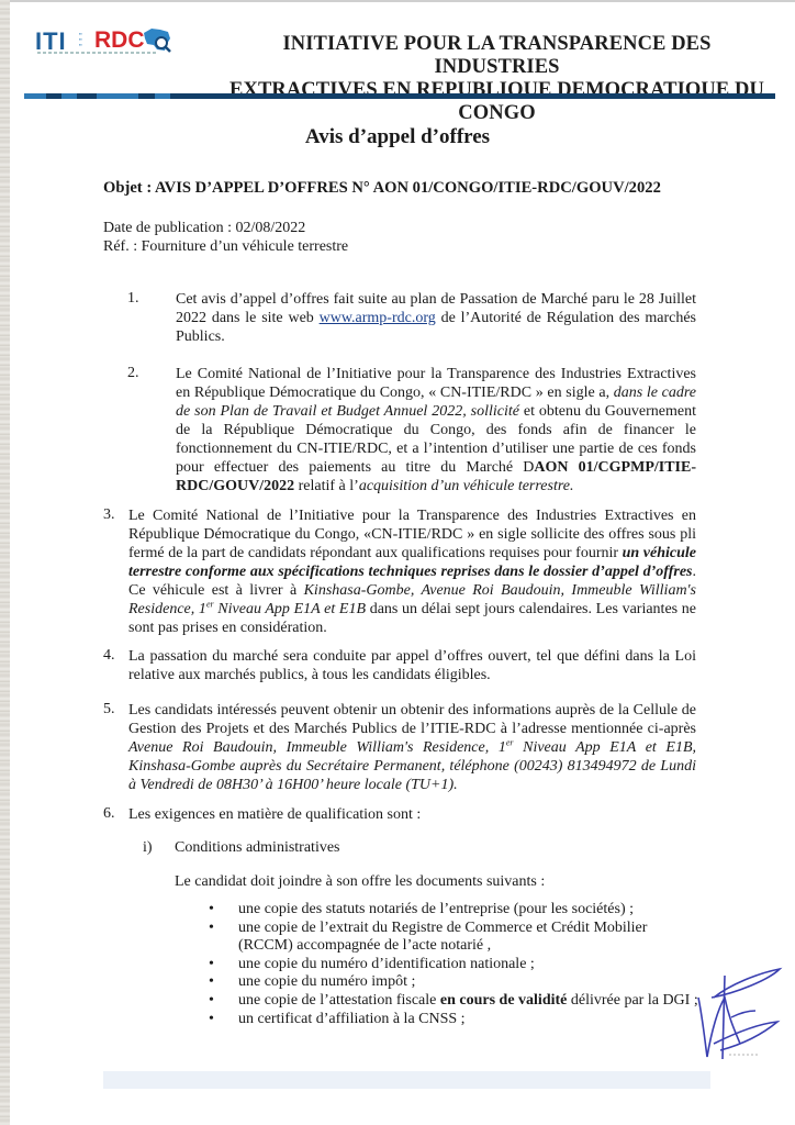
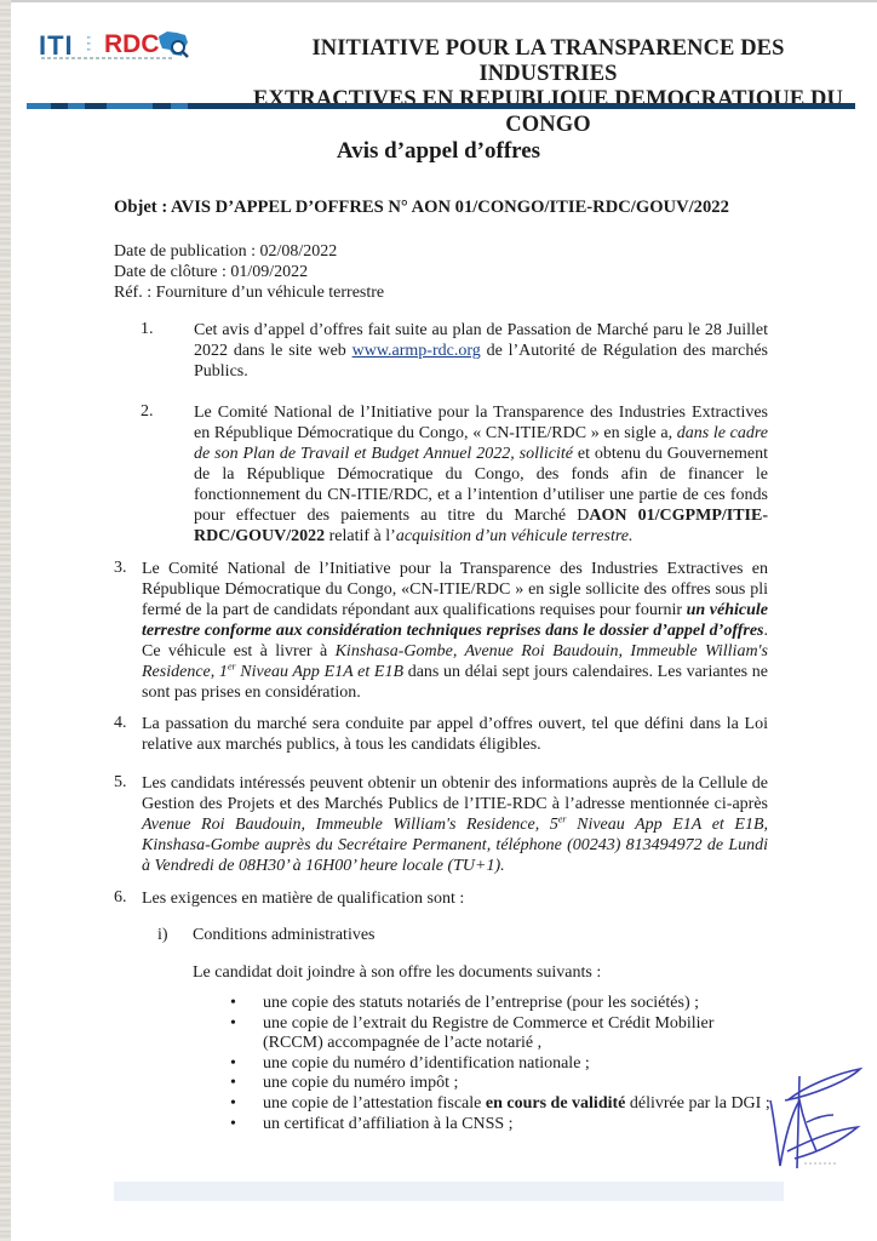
  ITI
  RDC
  INITIATIVE POUR LA TRANSPARENCE DES INDUSTRIES
  EXTRACTIVES EN REPUBLIQUE DEMOCRATIQUE DU CONGO
  Avis d’appel d’offres
  Objet : AVIS D’APPEL D’OFFRES N° AON 01/CONGO/ITIE-RDC/GOUV/2022
  Date de publication : 02/08/2022
+ Date de clôture : 01/09/2022
  Réf. : Fourniture d’un véhicule terrestre
  1.
  Cet avis d’appel d’offres fait suite au plan de Passation de Marché paru le 28 Juillet 2022 dans le site web www.armp-rdc.org de l’Autorité de Régulation des marchés Publics.
  2.
  Le Comité National de l’Initiative pour la Transparence des Industries Extractives en République Démocratique du Congo, « CN-ITIE/RDC » en sigle a, dans le cadre de son Plan de Travail et Budget Annuel 2022, sollicité et obtenu du Gouvernement de la République Démocratique du Congo, des fonds afin de financer le fonctionnement du CN-ITIE/RDC, et a l’intention d’utiliser une partie de ces fonds pour effectuer des paiements au titre du Marché DAON 01/CGPMP/ITIE-RDC/GOUV/2022 relatif à l’acquisition d’un véhicule terrestre.
  3.
- Le Comité National de l’Initiative pour la Transparence des Industries Extractives en République Démocratique du Congo, «CN-ITIE/RDC » en sigle sollicite des offres sous pli fermé de la part de candidats répondant aux qualifications requises pour fournir un véhicule terrestre conforme aux spécifications techniques reprises dans le dossier d’appel d’offres. Ce véhicule est à livrer à Kinshasa-Gombe, Avenue Roi Baudouin, Immeuble William's Residence, 1er Niveau App E1A et E1B dans un délai sept jours calendaires. Les variantes ne sont pas prises en considération.
+ Le Comité National de l’Initiative pour la Transparence des Industries Extractives en République Démocratique du Congo, «CN-ITIE/RDC » en sigle sollicite des offres sous pli fermé de la part de candidats répondant aux qualifications requises pour fournir un véhicule terrestre conforme aux considération techniques reprises dans le dossier d’appel d’offres. Ce véhicule est à livrer à Kinshasa-Gombe, Avenue Roi Baudouin, Immeuble William's Residence, 1er Niveau App E1A et E1B dans un délai sept jours calendaires. Les variantes ne sont pas prises en considération.
  4.
  La passation du marché sera conduite par appel d’offres ouvert, tel que défini dans la Loi relative aux marchés publics, à tous les candidats éligibles.
  5.
- Les candidats intéressés peuvent obtenir un obtenir des informations auprès de la Cellule de Gestion des Projets et des Marchés Publics de l’ITIE-RDC à l’adresse mentionnée ci-après Avenue Roi Baudouin, Immeuble William's Residence, 1er Niveau App E1A et E1B, Kinshasa-Gombe auprès du Secrétaire Permanent, téléphone (00243) 813494972 de Lundi à Vendredi de 08H30’ à 16H00’ heure locale (TU+1).
+ Les candidats intéressés peuvent obtenir un obtenir des informations auprès de la Cellule de Gestion des Projets et des Marchés Publics de l’ITIE-RDC à l’adresse mentionnée ci-après Avenue Roi Baudouin, Immeuble William's Residence, 5er Niveau App E1A et E1B, Kinshasa-Gombe auprès du Secrétaire Permanent, téléphone (00243) 813494972 de Lundi à Vendredi de 08H30’ à 16H00’ heure locale (TU+1).
  6.
  Les exigences en matière de qualification sont :
  i)
  Conditions administratives
  Le candidat doit joindre à son offre les documents suivants :
  une copie des statuts notariés de l’entreprise (pour les sociétés) ;
  une copie de l’extrait du Registre de Commerce et Crédit Mobilier (RCCM) accompagnée de l’acte notarié ,
  une copie du numéro d’identification nationale ;
  une copie du numéro impôt ;
  une copie de l’attestation fiscale en cours de validité délivrée par la DGI ;
  un certificat d’affiliation à la CNSS ;
